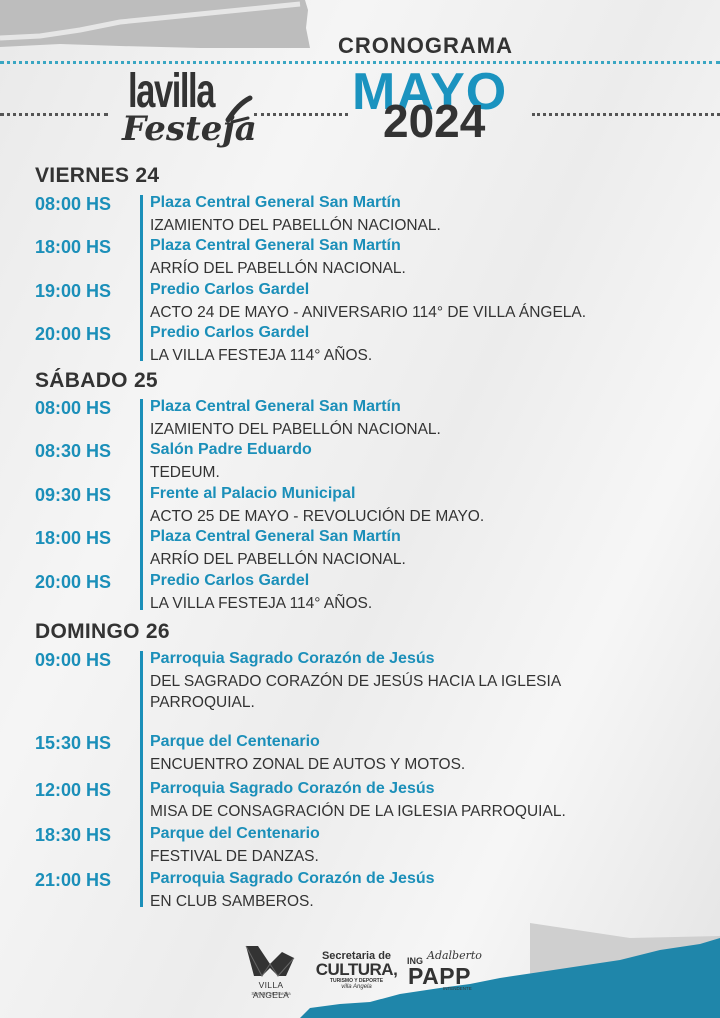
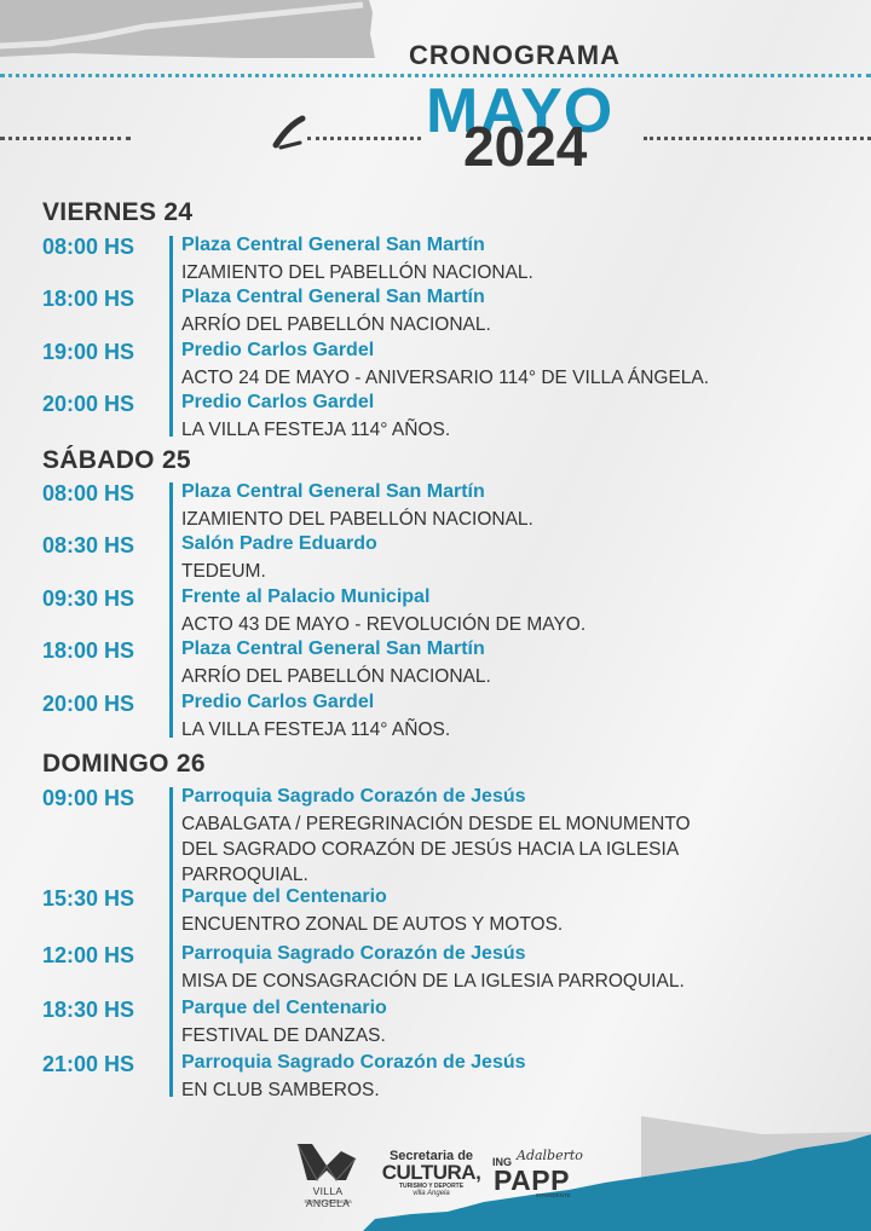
- lavilla
- Festeja
  CRONOGRAMA
  MAYO
  2024
  VIERNES 24
  08:00 HS
  Plaza Central General San Martín
  IZAMIENTO DEL PABELLÓN NACIONAL.
  18:00 HS
  Plaza Central General San Martín
  ARRÍO DEL PABELLÓN NACIONAL.
  19:00 HS
  Predio Carlos Gardel
  ACTO 24 DE MAYO - ANIVERSARIO 114° DE VILLA ÁNGELA.
  20:00 HS
  Predio Carlos Gardel
  LA VILLA FESTEJA 114° AÑOS.
  SÁBADO 25
  08:00 HS
  Plaza Central General San Martín
  IZAMIENTO DEL PABELLÓN NACIONAL.
  08:30 HS
  Salón Padre Eduardo
  TEDEUM.
  09:30 HS
  Frente al Palacio Municipal
- ACTO 25 DE MAYO - REVOLUCIÓN DE MAYO.
+ ACTO 43 DE MAYO - REVOLUCIÓN DE MAYO.
  18:00 HS
  Plaza Central General San Martín
  ARRÍO DEL PABELLÓN NACIONAL.
  20:00 HS
  Predio Carlos Gardel
  LA VILLA FESTEJA 114° AÑOS.
  DOMINGO 26
  09:00 HS
  Parroquia Sagrado Corazón de Jesús
+ CABALGATA / PEREGRINACIÓN DESDE EL MONUMENTO
  DEL SAGRADO CORAZÓN DE JESÚS HACIA LA IGLESIA
  PARROQUIAL.
  15:30 HS
  Parque del Centenario
  ENCUENTRO ZONAL DE AUTOS Y MOTOS.
  12:00 HS
  Parroquia Sagrado Corazón de Jesús
  MISA DE CONSAGRACIÓN DE LA IGLESIA PARROQUIAL.
  18:30 HS
  Parque del Centenario
  FESTIVAL DE DANZAS.
  21:00 HS
  Parroquia Sagrado Corazón de Jesús
  EN CLUB SAMBEROS.
  VILLA ANGELA
  Secretaria de
  CULTURA,
  ING
  Adalberto
  PAPP
